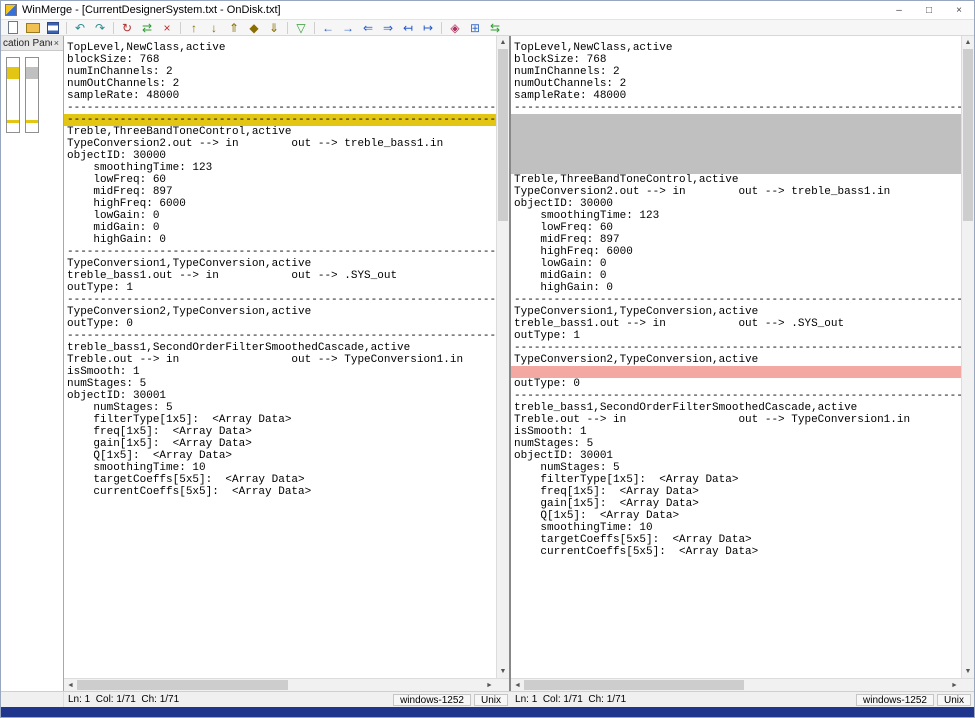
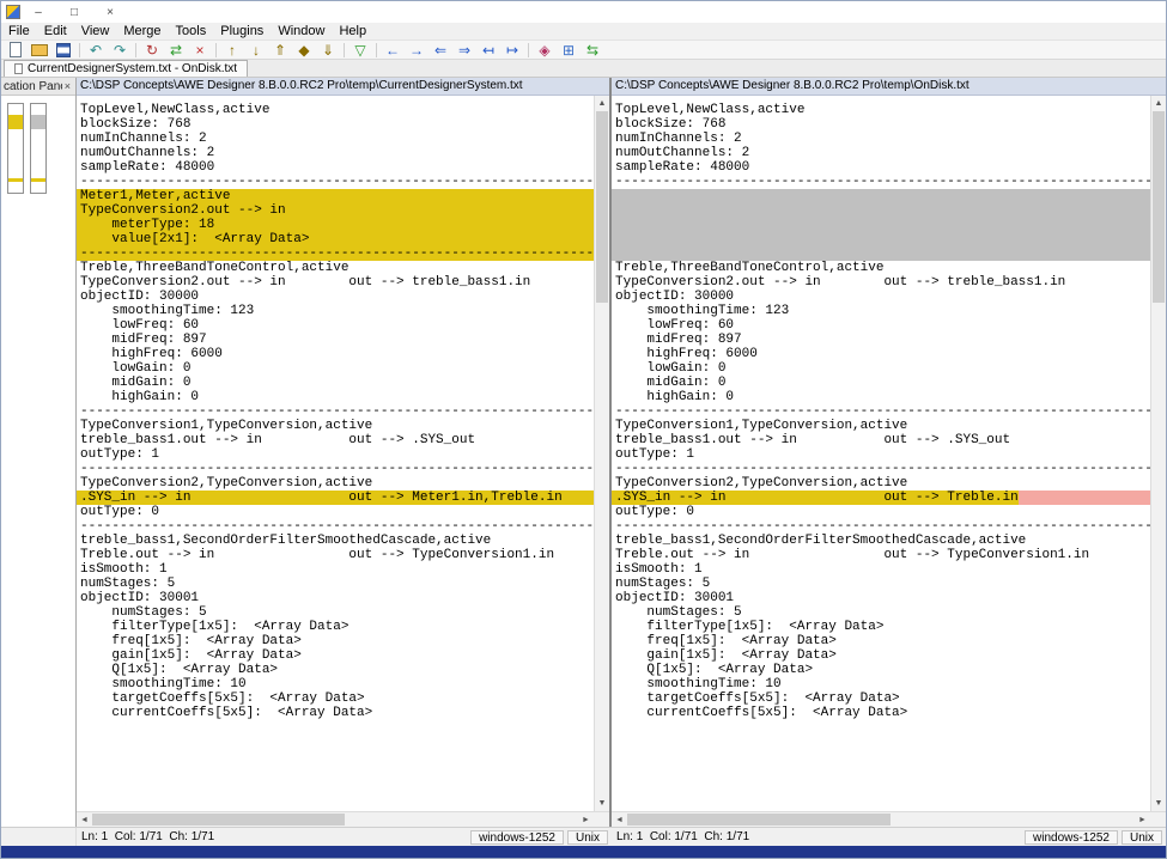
- WinMerge - [CurrentDesignerSystem.txt - OnDisk.txt]
  –
  □
  ×
+ File
+ Edit
+ View
+ Merge
+ Tools
+ Plugins
+ Window
+ Help
  ↶
  ↷
  ↻
  ⇄
  ×
  ↑
  ↓
  ⇑
  ◆
  ⇓
  ▽
  ←
  →
  ⇐
  ⇒
  ↤
  ↦
  ◈
  ⊞
  ⇆
+ CurrentDesignerSystem.txt - OnDisk.txt
  cation Pan
  ×
+ C:\DSP Concepts\AWE Designer 8.B.0.0.RC2 Pro\temp\CurrentDesignerSystem.txt
  TopLevel,NewClass,active
  blockSize: 768
  numInChannels: 2
  numOutChannels: 2
  sampleRate: 48000
  -----------------------------------------------------------------
+ Meter1,Meter,active
+ TypeConversion2.out --> in
+ meterType: 18
+ value[2x1]: <Array Data>
  -----------------------------------------------------------------
  Treble,ThreeBandToneControl,active
  TypeConversion2.out --> in out --> treble_bass1.in
  objectID: 30000
  smoothingTime: 123
  lowFreq: 60
  midFreq: 897
  highFreq: 6000
  lowGain: 0
  midGain: 0
  highGain: 0
  -----------------------------------------------------------------
  TypeConversion1,TypeConversion,active
  treble_bass1.out --> in out --> .SYS_out
  outType: 1
  -----------------------------------------------------------------
  TypeConversion2,TypeConversion,active
+ .SYS_in --> in out --> Meter1.in,Treble.in
  outType: 0
  -----------------------------------------------------------------
  treble_bass1,SecondOrderFilterSmoothedCascade,active
  Treble.out --> in out --> TypeConversion1.in
  isSmooth: 1
  numStages: 5
  objectID: 30001
  numStages: 5
  filterType[1x5]: <Array Data>
  freq[1x5]: <Array Data>
  gain[1x5]: <Array Data>
  Q[1x5]: <Array Data>
  smoothingTime: 10
  targetCoeffs[5x5]: <Array Data>
  currentCoeffs[5x5]: <Array Data>
+ C:\DSP Concepts\AWE Designer 8.B.0.0.RC2 Pro\temp\OnDisk.txt
  TopLevel,NewClass,active
  blockSize: 768
  numInChannels: 2
  numOutChannels: 2
  sampleRate: 48000
  --------------------------------------------------------------------
  Treble,ThreeBandToneControl,active
  TypeConversion2.out --> in out --> treble_bass1.in
  objectID: 30000
  smoothingTime: 123
  lowFreq: 60
  midFreq: 897
  highFreq: 6000
  lowGain: 0
  midGain: 0
  highGain: 0
  --------------------------------------------------------------------
  TypeConversion1,TypeConversion,active
  treble_bass1.out --> in out --> .SYS_out
  outType: 1
  --------------------------------------------------------------------
  TypeConversion2,TypeConversion,active
+ .SYS_in --> in out --> Treble.in
  outType: 0
  --------------------------------------------------------------------
  treble_bass1,SecondOrderFilterSmoothedCascade,active
  Treble.out --> in out --> TypeConversion1.in
  isSmooth: 1
  numStages: 5
  objectID: 30001
  numStages: 5
  filterType[1x5]: <Array Data>
  freq[1x5]: <Array Data>
  gain[1x5]: <Array Data>
  Q[1x5]: <Array Data>
  smoothingTime: 10
  targetCoeffs[5x5]: <Array Data>
  currentCoeffs[5x5]: <Array Data>
  Ln: 1 Col: 1/71 Ch: 1/71
  windows-1252
  Unix
  Ln: 1 Col: 1/71 Ch: 1/71
  windows-1252
  Unix
